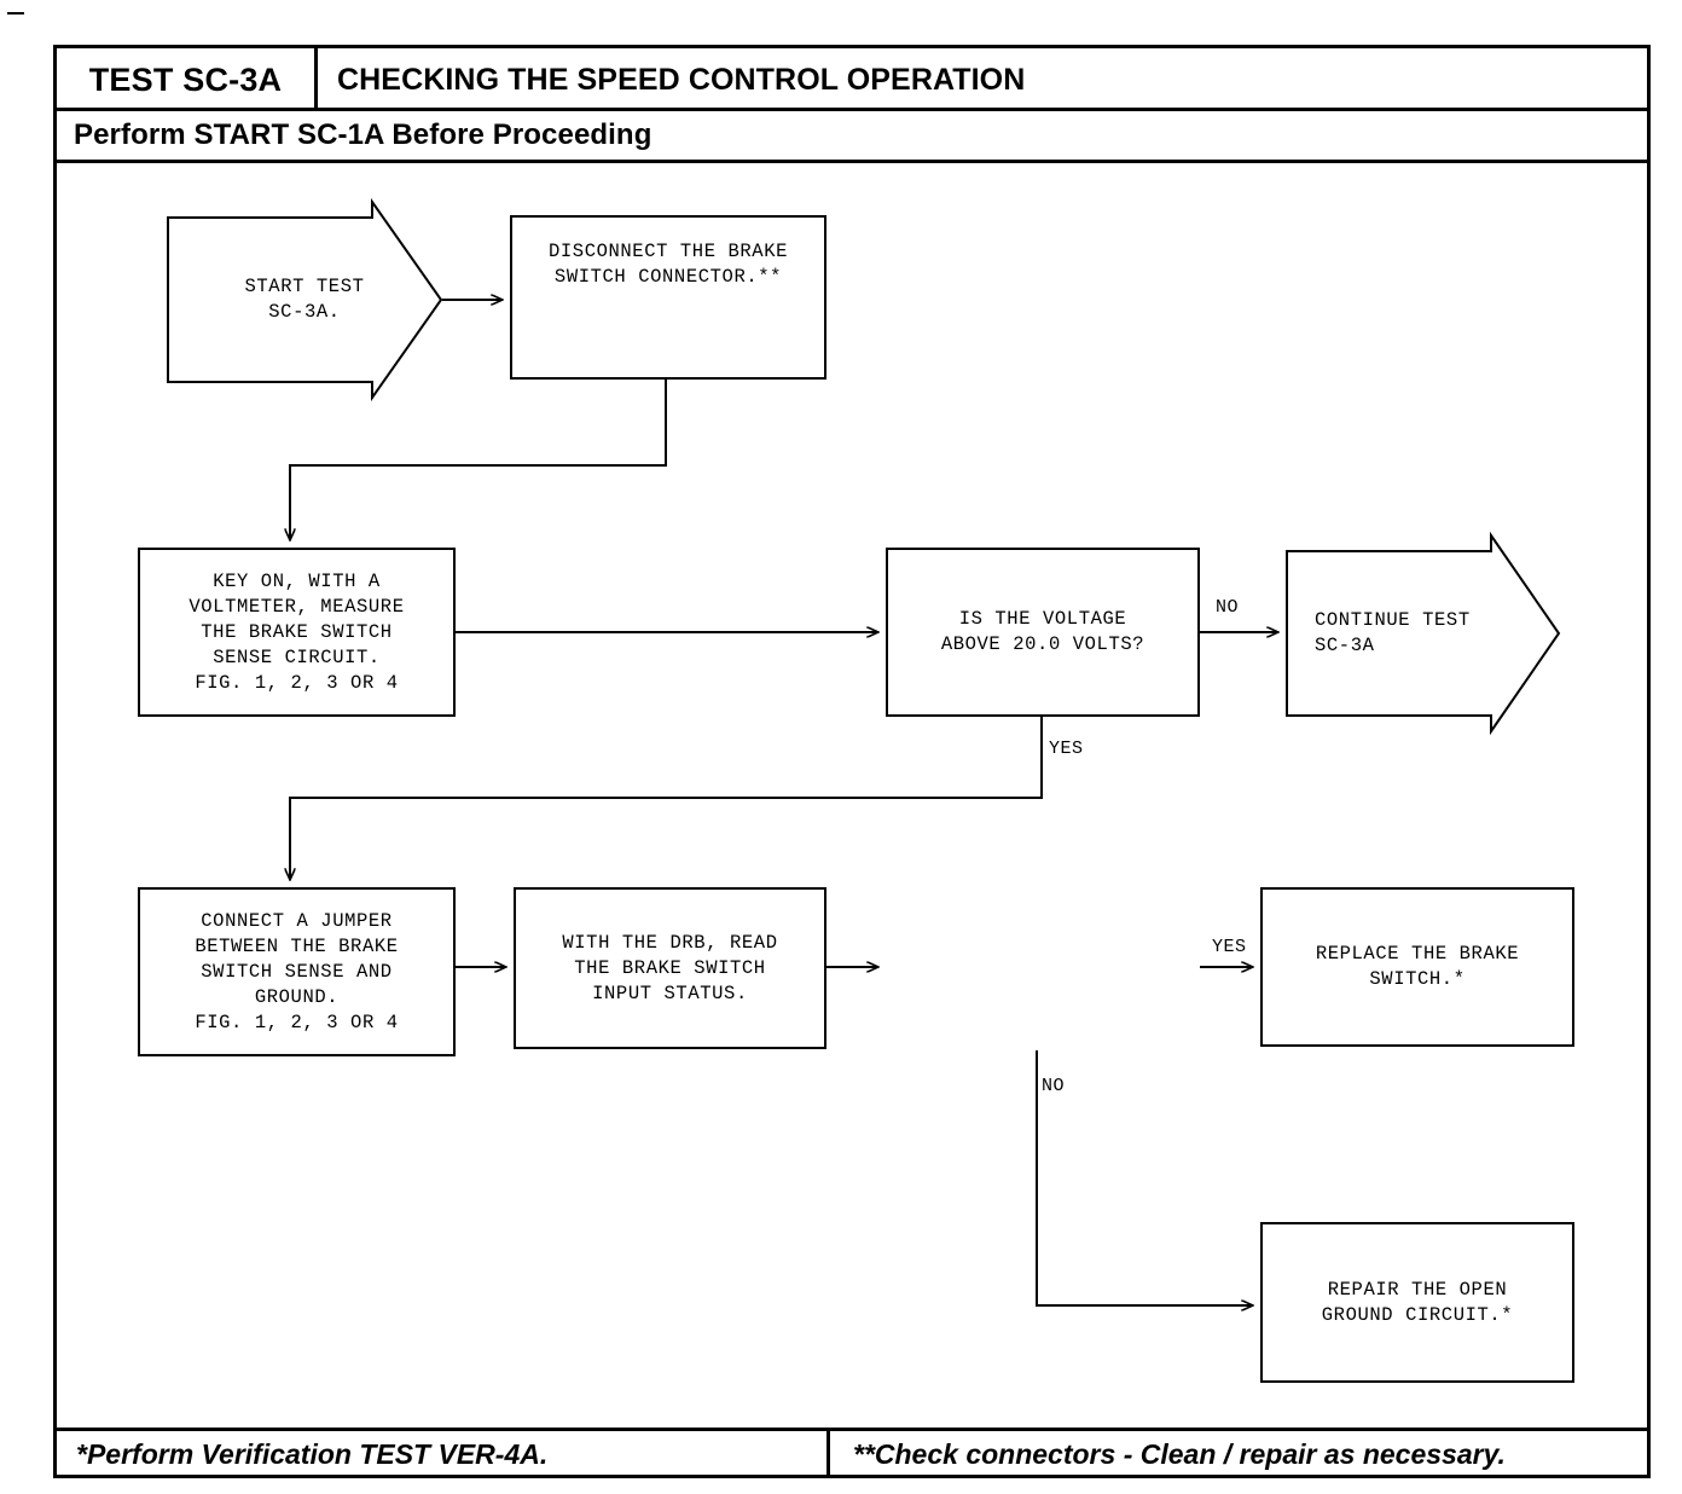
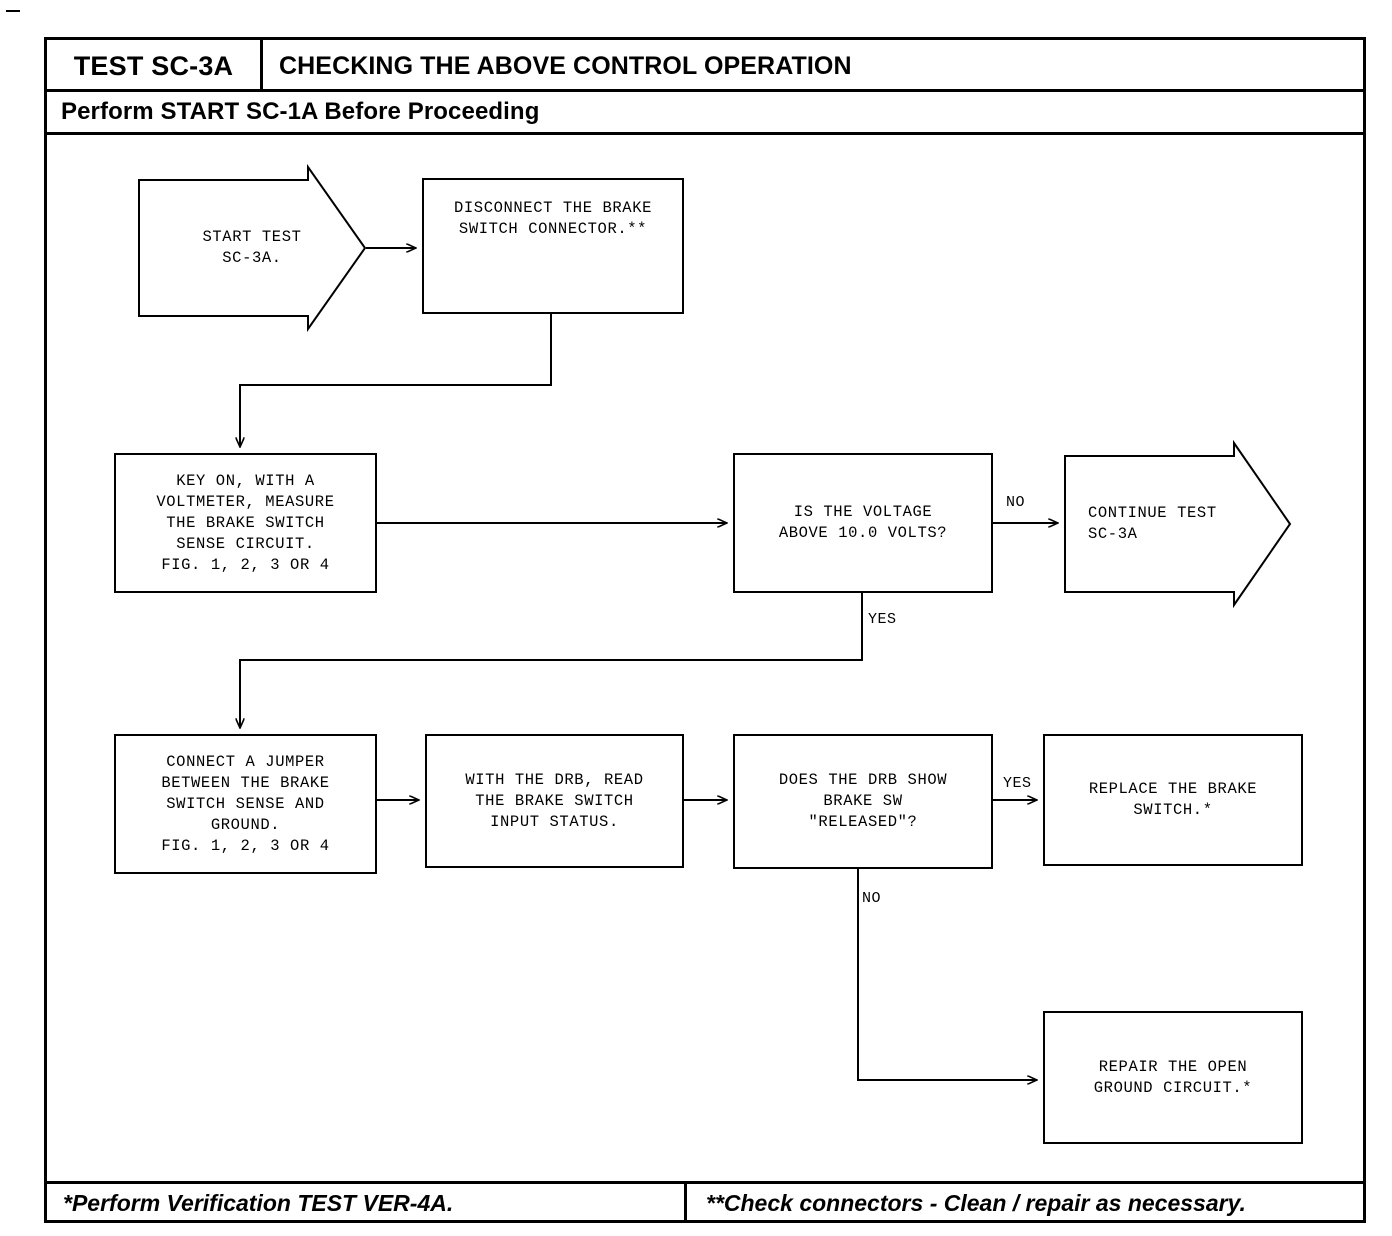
  TEST SC-3A
- CHECKING THE SPEED CONTROL OPERATION
+ CHECKING THE ABOVE CONTROL OPERATION
  Perform START SC-1A Before Proceeding
  START TEST
  SC-3A.
  DISCONNECT THE BRAKE
  SWITCH CONNECTOR.**
  KEY ON, WITH A
  VOLTMETER, MEASURE
  THE BRAKE SWITCH
  SENSE CIRCUIT.
  FIG. 1, 2, 3 OR 4
  IS THE VOLTAGE
- ABOVE 20.0 VOLTS?
+ ABOVE 10.0 VOLTS?
  CONTINUE TEST
  SC-3A
  CONNECT A JUMPER
  BETWEEN THE BRAKE
  SWITCH SENSE AND
  GROUND.
  FIG. 1, 2, 3 OR 4
  WITH THE DRB, READ
  THE BRAKE SWITCH
  INPUT STATUS.
+ DOES THE DRB SHOW
+ BRAKE SW
+ "RELEASED"?
  REPLACE THE BRAKE
  SWITCH.*
  REPAIR THE OPEN
  GROUND CIRCUIT.*
  NO
  YES
  YES
  NO
  *Perform Verification TEST VER-4A.
  **Check connectors - Clean / repair as necessary.
